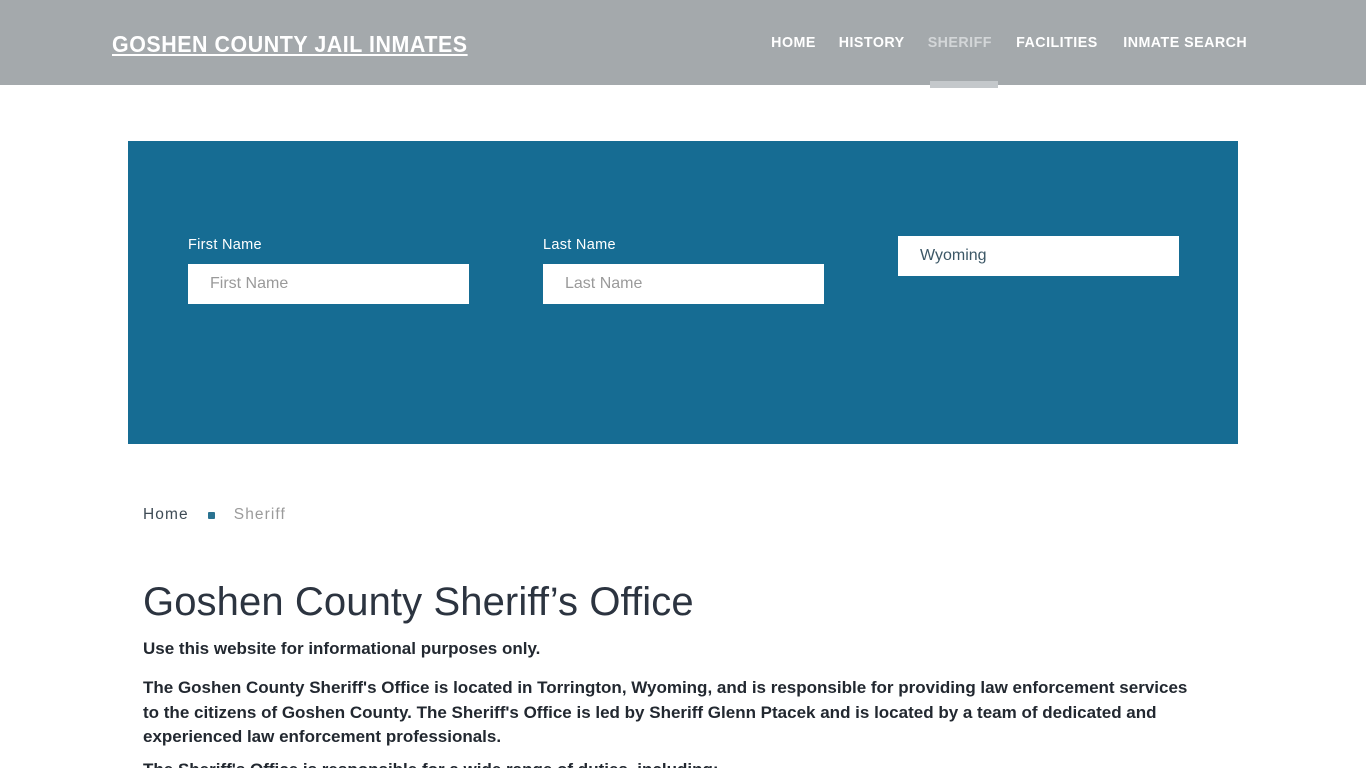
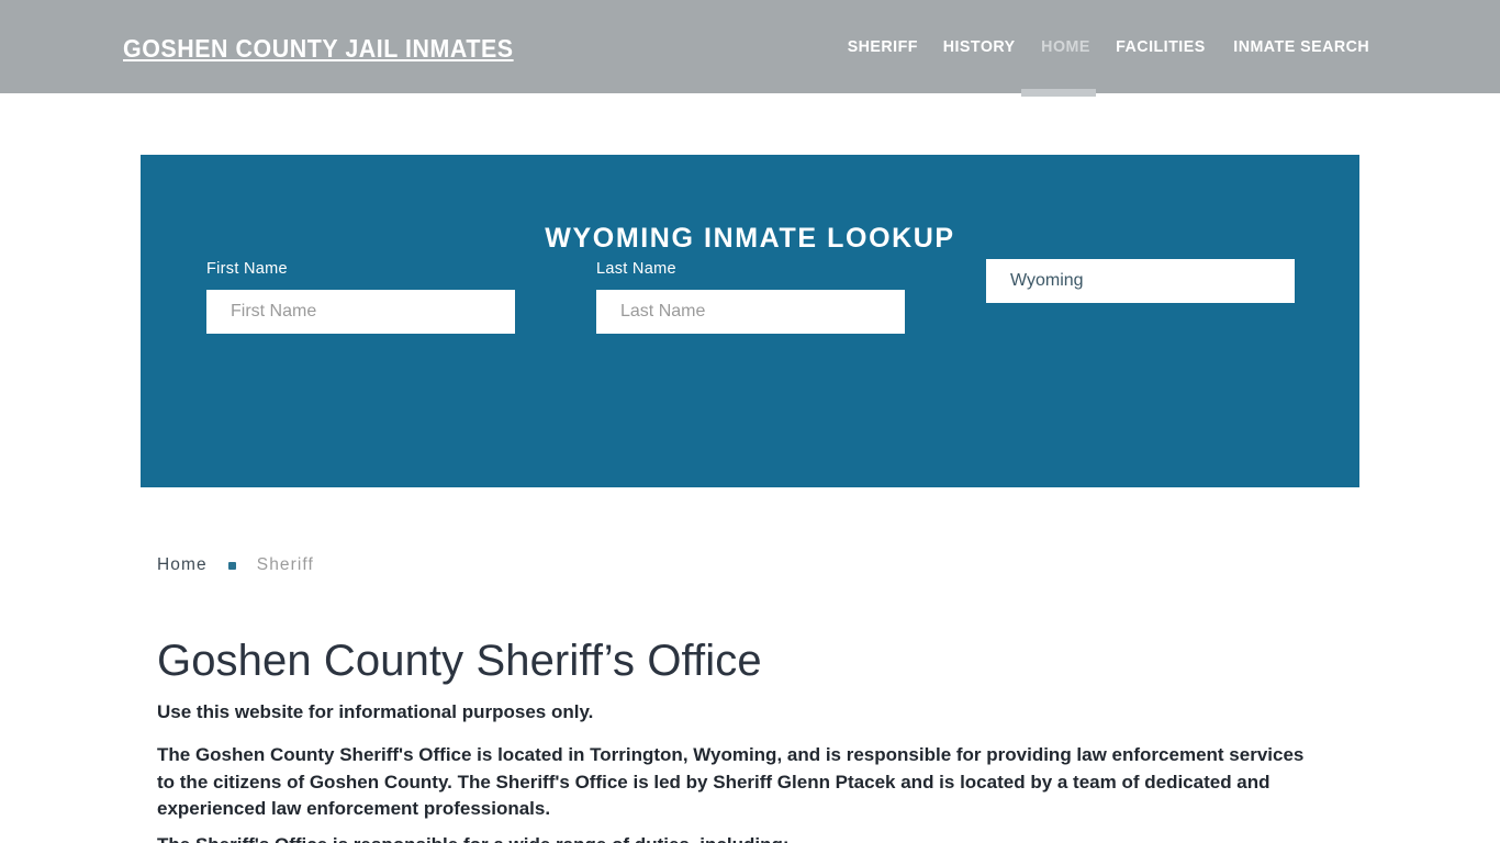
  GOSHEN COUNTY JAIL INMATES
- HOME
+ SHERIFF
  HISTORY
- SHERIFF
+ HOME
  FACILITIES
  INMATE SEARCH
+ WYOMING INMATE LOOKUP
  First Name
  First Name
  Last Name
  Last Name
  Wyoming
  Home
  Sheriff
  Goshen County Sheriff’s Office
  Use this website for informational purposes only.
  The Goshen County Sheriff's Office is located in Torrington, Wyoming, and is responsible for providing law enforcement services to the citizens of Goshen County. The Sheriff's Office is led by Sheriff Glenn Ptacek and is located by a team of dedicated and experienced law enforcement professionals.
